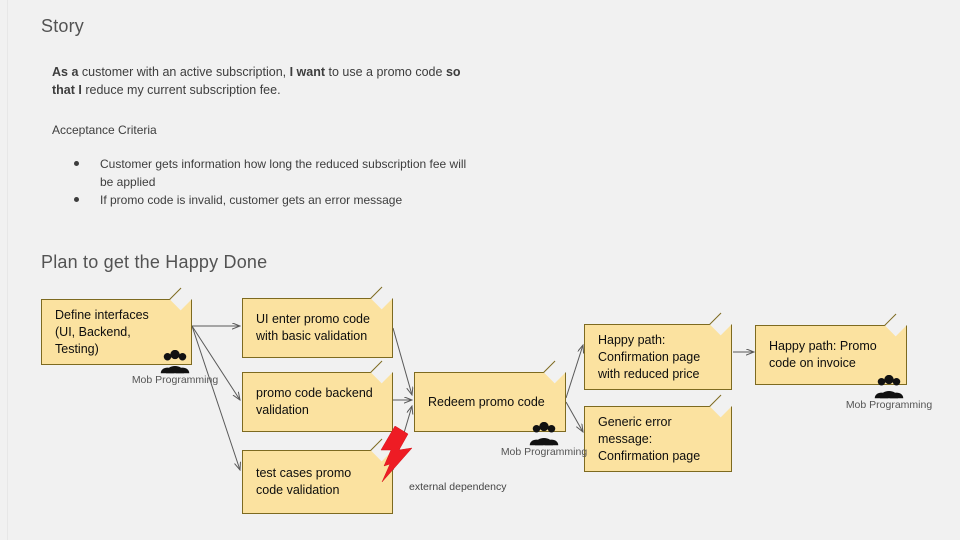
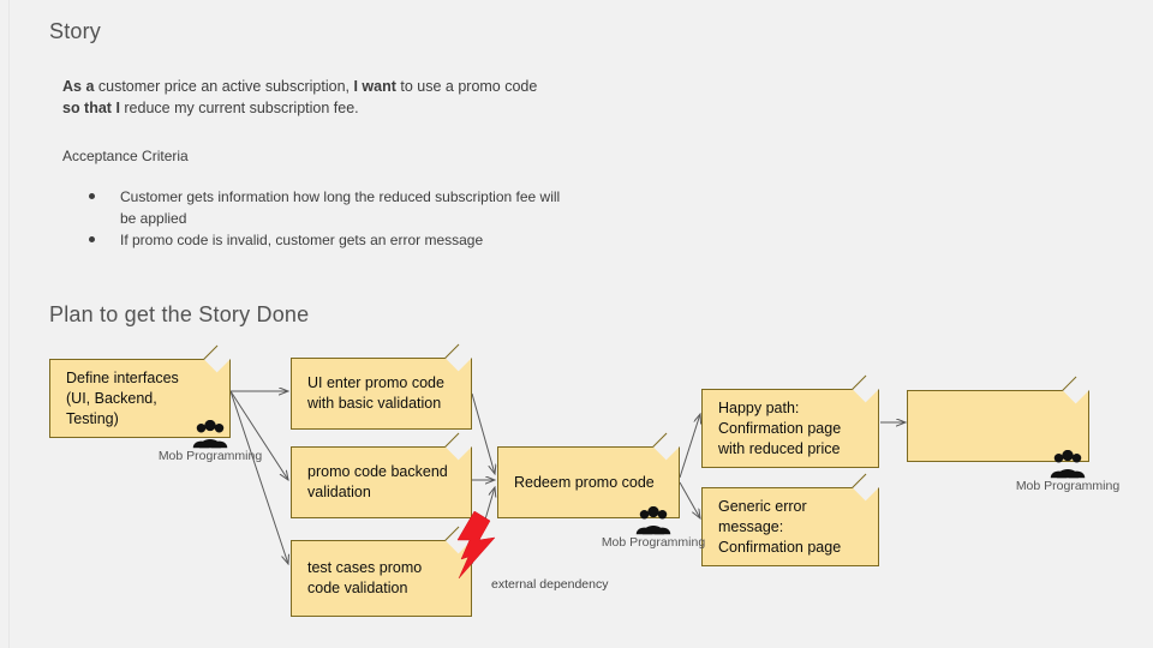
  Story
- As a customer with an active subscription, I want to use a promo code so that I reduce my current subscription fee.
+ As a customer price an active subscription, I want to use a promo code so that I reduce my current subscription fee.
  Acceptance Criteria
  Customer gets information how long the reduced subscription fee will be applied
  If promo code is invalid, customer gets an error message
- Plan to get the Happy Done
+ Plan to get the Story Done
  Define interfaces
  (UI, Backend,
  Testing)
  UI enter promo code
  with basic validation
  promo code backend
  validation
  test cases promo
  code validation
  Redeem promo code
  Happy path:
  Confirmation page
  with reduced price
  Generic error
  message:
  Confirmation page
- Happy path: Promo
- code on invoice
  external dependency
  Mob Programming
  Mob Programming
  Mob Programming
